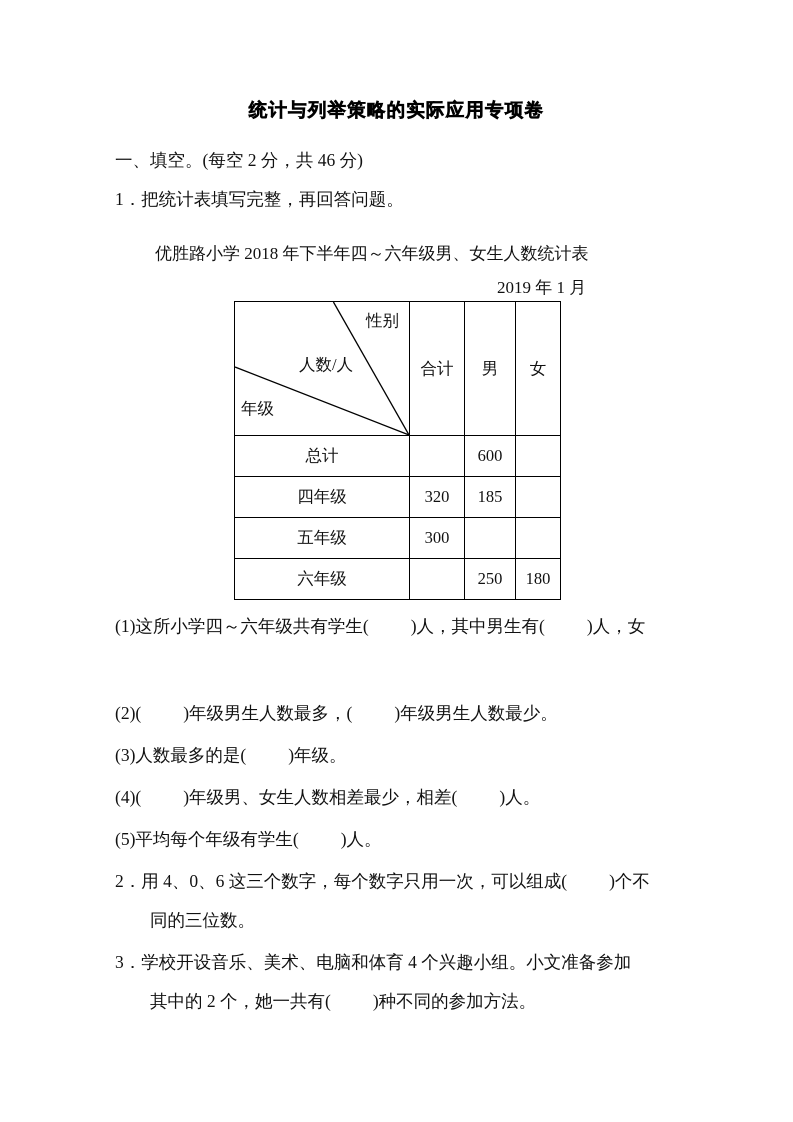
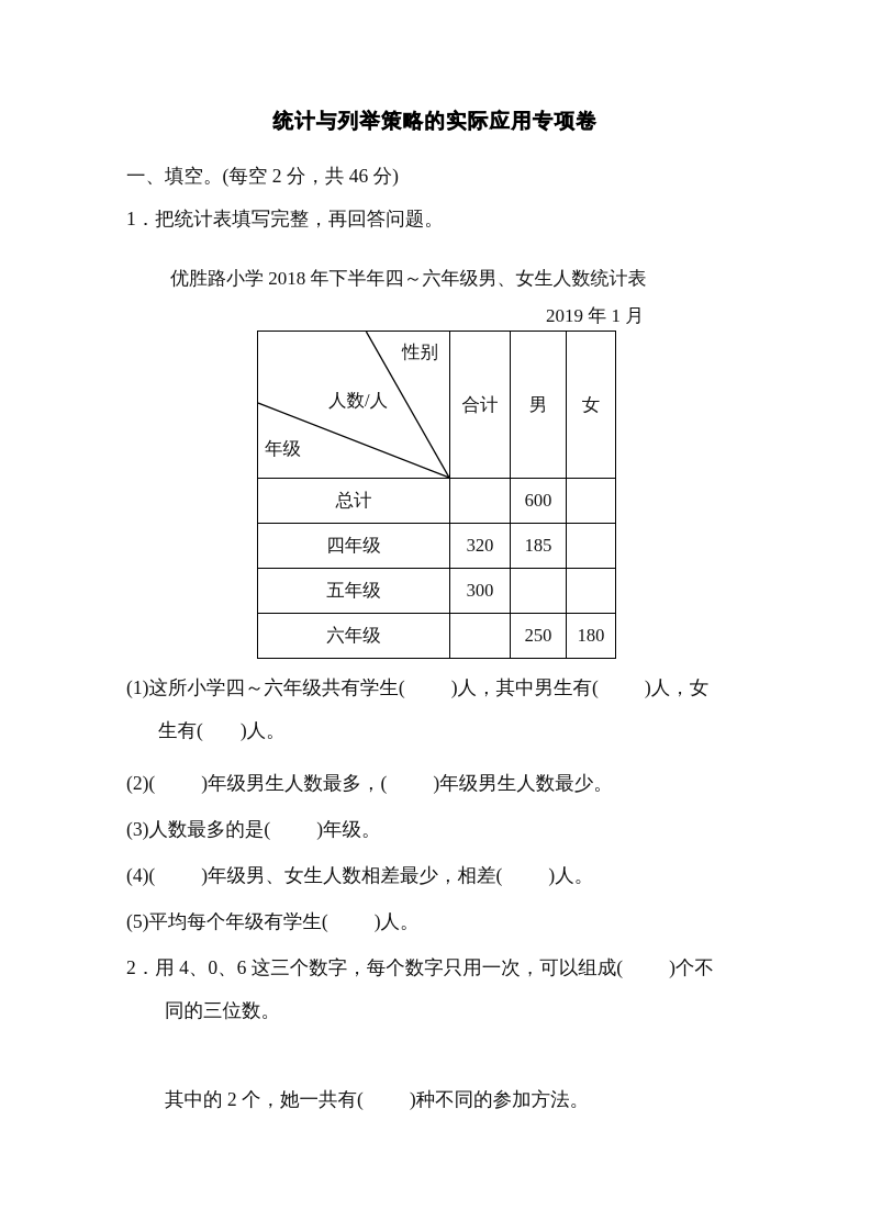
  统计与列举策略的实际应用专项卷
  一、填空。(每空 2 分，共 46 分)
  1．把统计表填写完整，再回答问题。
  优胜路小学 2018 年下半年四～六年级男、女生人数统计表
  2019 年 1 月
  性别 人数/人 年级	合计	男	女
  总计		600
  四年级	320	185
  五年级	300
  六年级		250	180
  (1)这所小学四～六年级共有学生( )人，其中男生有( )人，女
+ 生有( )人。
  (2)( )年级男生人数最多，( )年级男生人数最少。
  (3)人数最多的是( )年级。
  (4)( )年级男、女生人数相差最少，相差( )人。
  (5)平均每个年级有学生( )人。
  2．用 4、0、6 这三个数字，每个数字只用一次，可以组成( )个不
  同的三位数。
- 3．学校开设音乐、美术、电脑和体育 4 个兴趣小组。小文准备参加
  其中的 2 个，她一共有( )种不同的参加方法。
